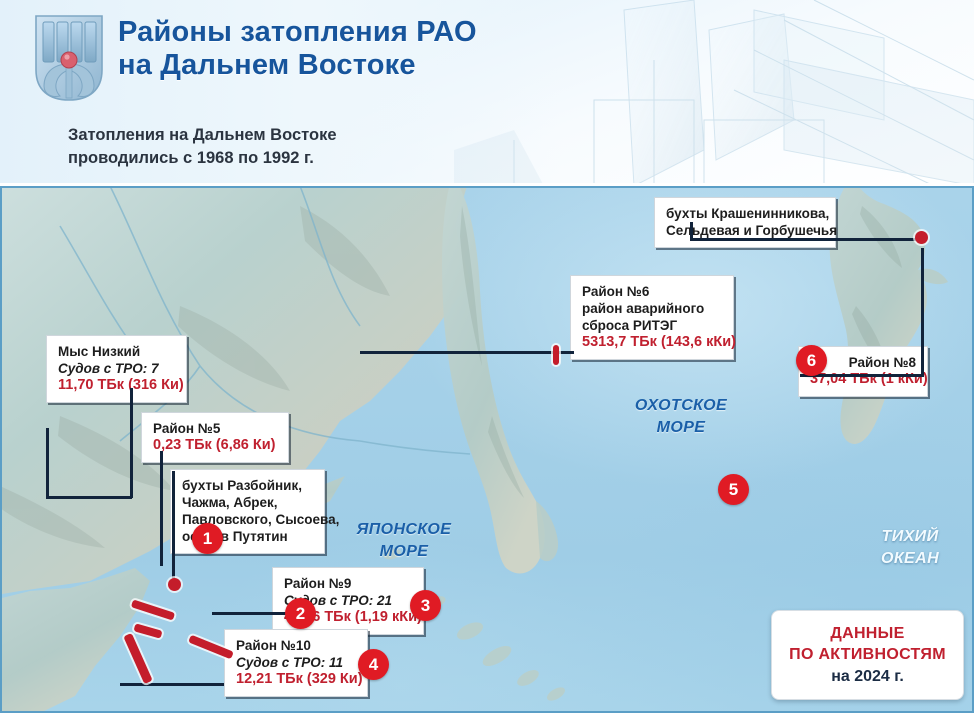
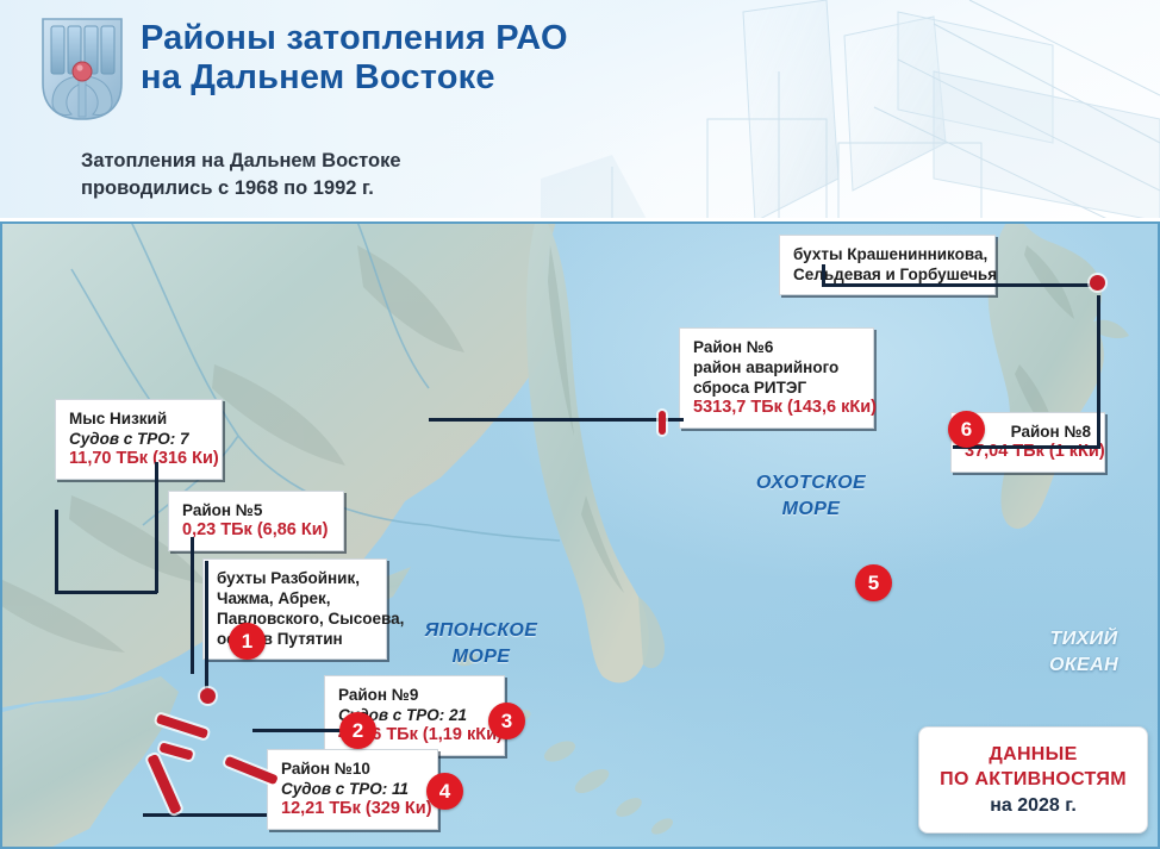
  Районы затопления РАО
  на Дальнем Востоке
  Затопления на Дальнем Востоке
  проводились с 1968 по 1992 г.
  ОХОТСКОЕ
  МОРЕ
  ЯПОНСКОЕ
  МОРЕ
  ТИХИЙ
  ОКЕАН
  Мыс Низкий
  Судов с ТРО: 7
  11,70 ТБк (316 Ки)
  1
  Район №5
  0,23 ТБк (6,86 Ки)
  2
  бухты Разбойник,
  Чажма, Абрек,
  Павловского, Сысоева,
  Район №9
  Сов с ТРО: 21
  6 ТБк (1,19 кКи
  3
  Район №10
  Судов с ТРО: 11
  12,21 ТБк (329 Ки)
  4
  Район №6
  район аварийного
  сброса РИТЭГ
  5313,7 ТБк (143,6 кКи)
  5
  бухты Крашенинникова,
  Сельдевая и Горбушечья
  Район №8
  37,04 ТБк (1 кКи)
  6
  ДАННЫЕ
  ПО АКТИВНОСТЯМ
- на 2024 г.
+ на 2028 г.
